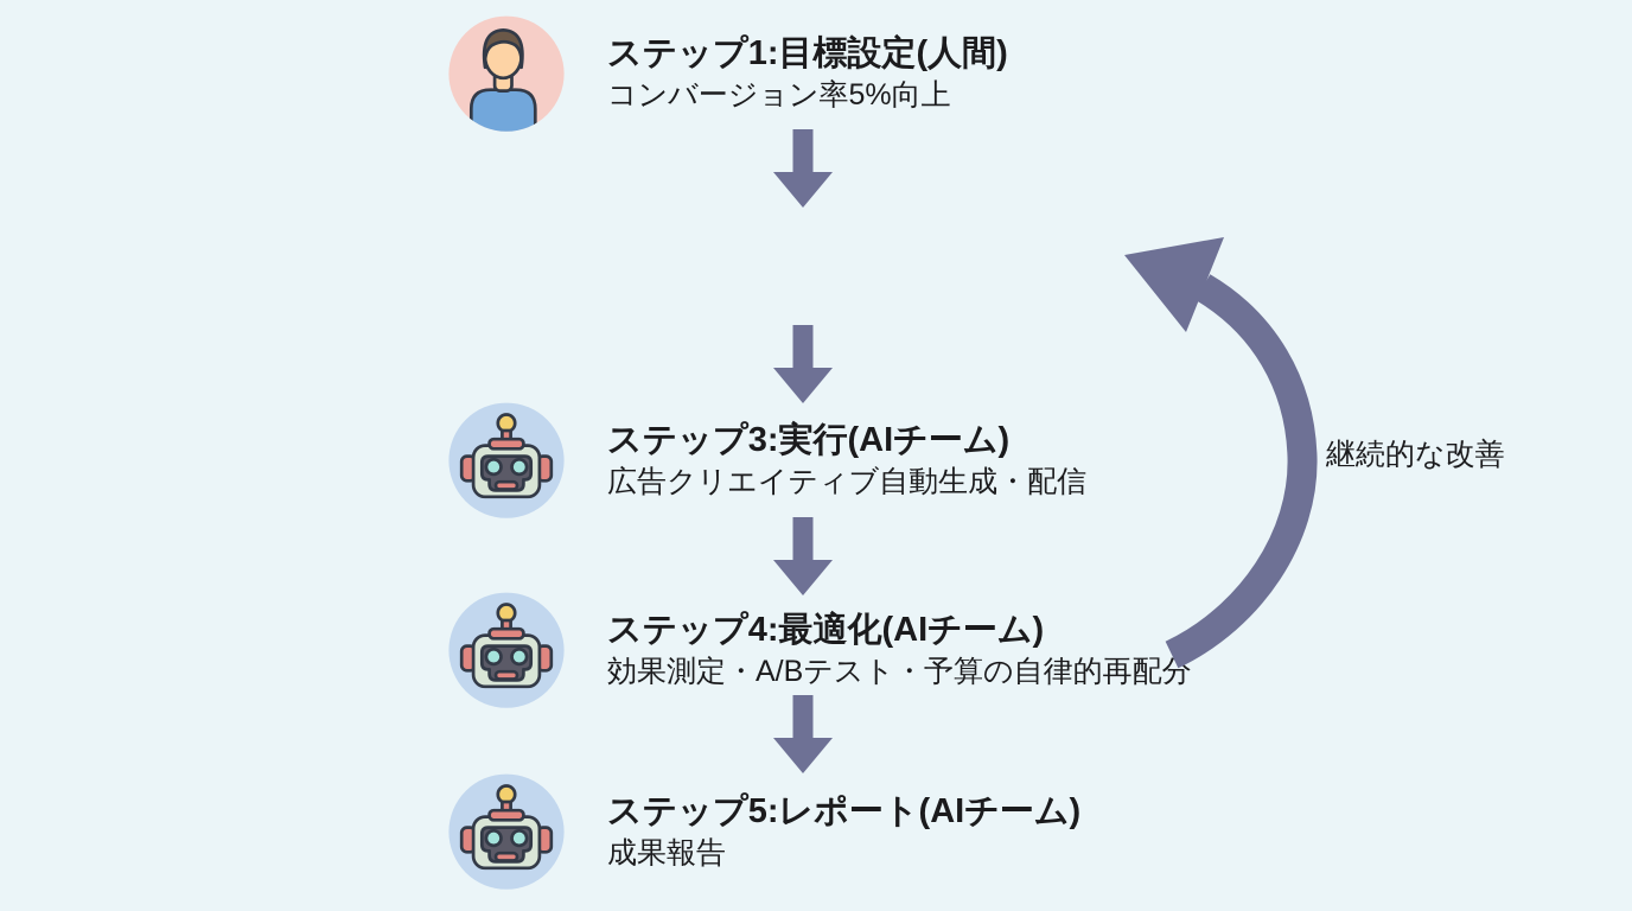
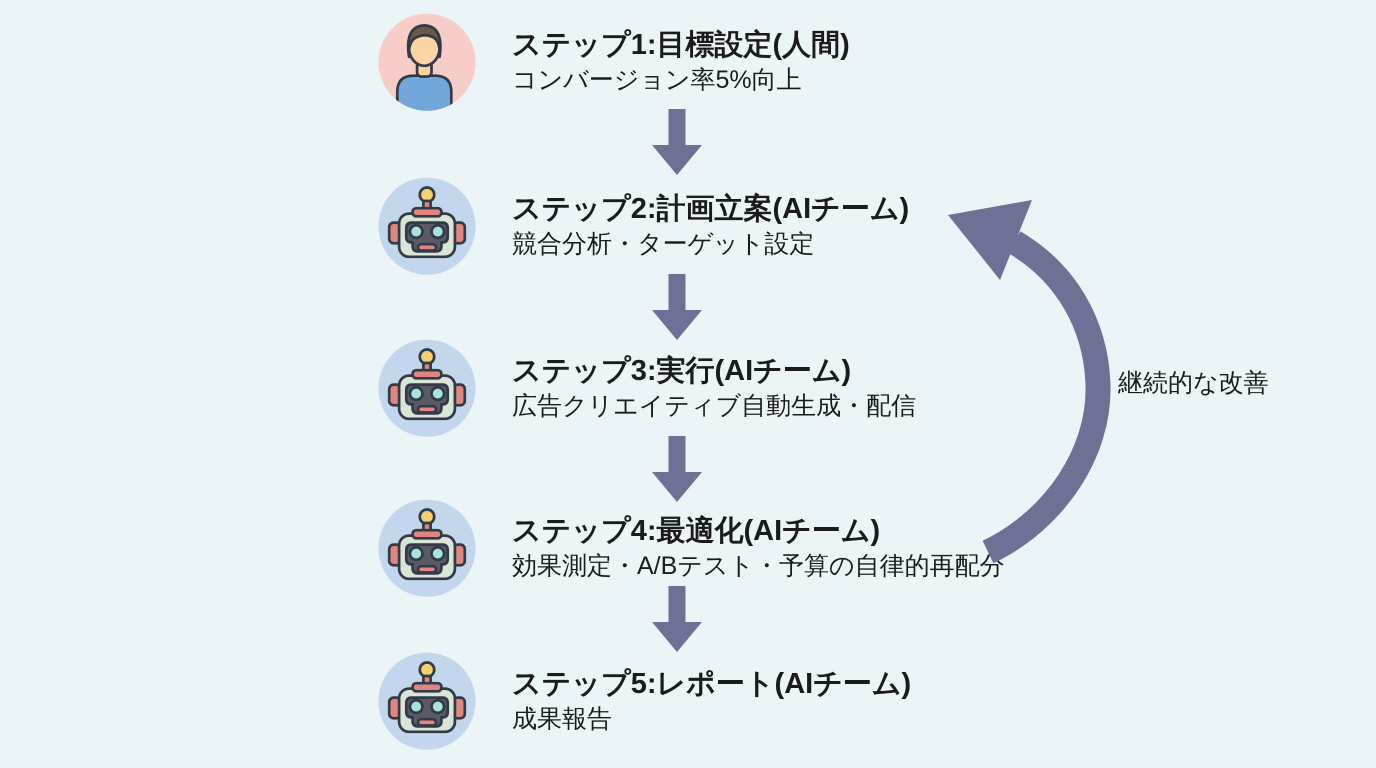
  ステップ1:目標設定(人間)
  コンバージョン率5%向上
+ ステップ2:計画立案(AIチーム)
+ 競合分析・ターゲット設定
  ステップ3:実行(AIチーム)
  広告クリエイティブ自動生成・配信
  ステップ4:最適化(AIチーム)
  効果測定・A/Bテスト・予算の自律的再配分
  ステップ5:レポート(AIチーム)
  成果報告
  継続的な改善
